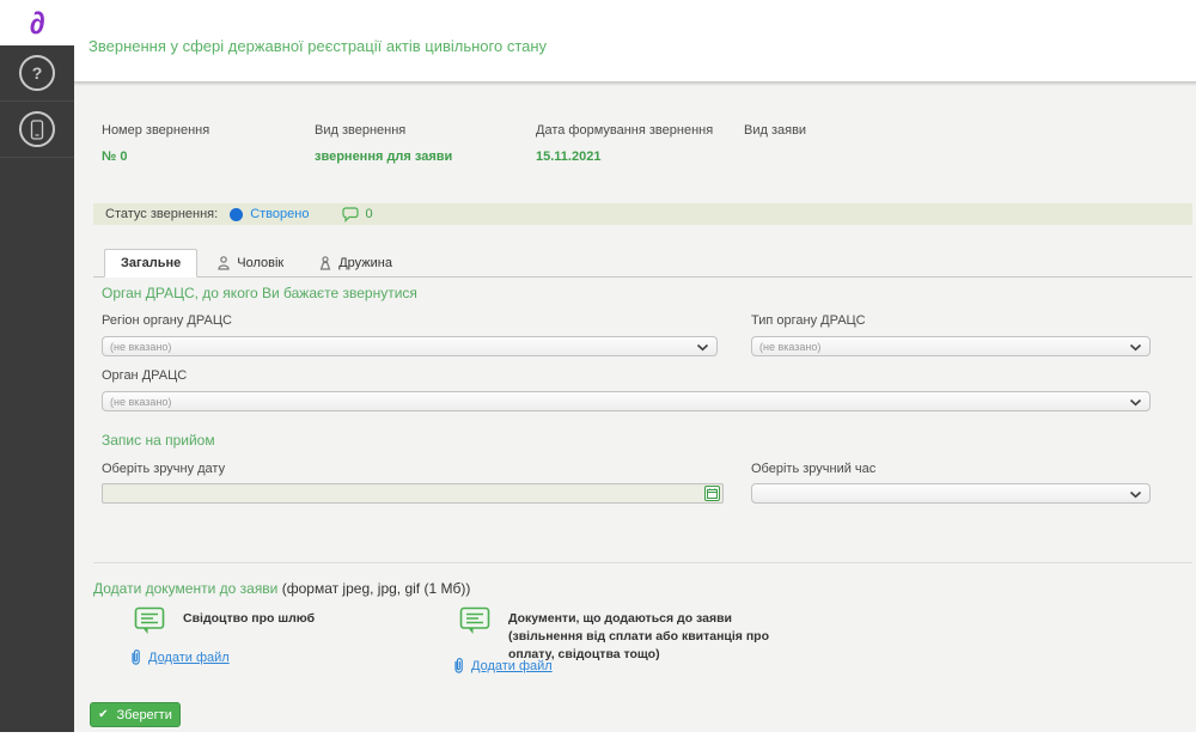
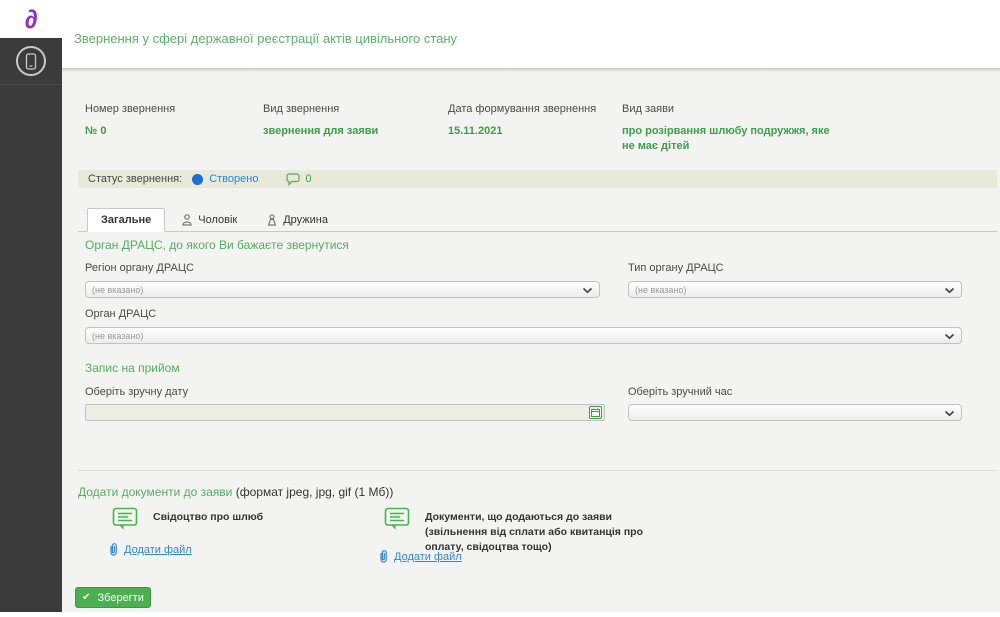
- ?
  ∂
  Звернення у сфері державної реєстрації актів цивільного стану
  Номер звернення
  № 0
  Вид звернення
  звернення для заяви
  Дата формування звернення
  15.11.2021
  Вид заяви
+ про розірвання шлюбу подружжя, яке не має дітей
  Статус звернення:
  Створено
  0
  Загальне
  Чоловік
  Дружина
  Орган ДРАЦС, до якого Ви бажаєте звернутися
  Регіон органу ДРАЦС
  Тип органу ДРАЦС
  (не вказано)
  (не вказано)
  Орган ДРАЦС
  (не вказано)
  Запис на прийом
  Оберіть зручну дату
  Оберіть зручний час
  Додати документи до заяви (формат jpeg, jpg, gif (1 Мб))
  Свідоцтво про шлюб
  Додати файл
  Документи, що додаються до заяви (звільнення від сплати або квитанція про оплату, свідоцтва тощо)
  Додати файл
  ✔
  Зберегти
